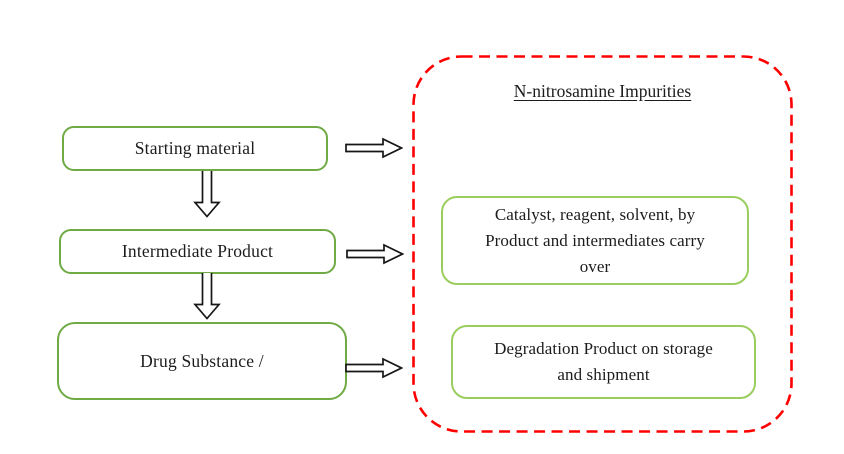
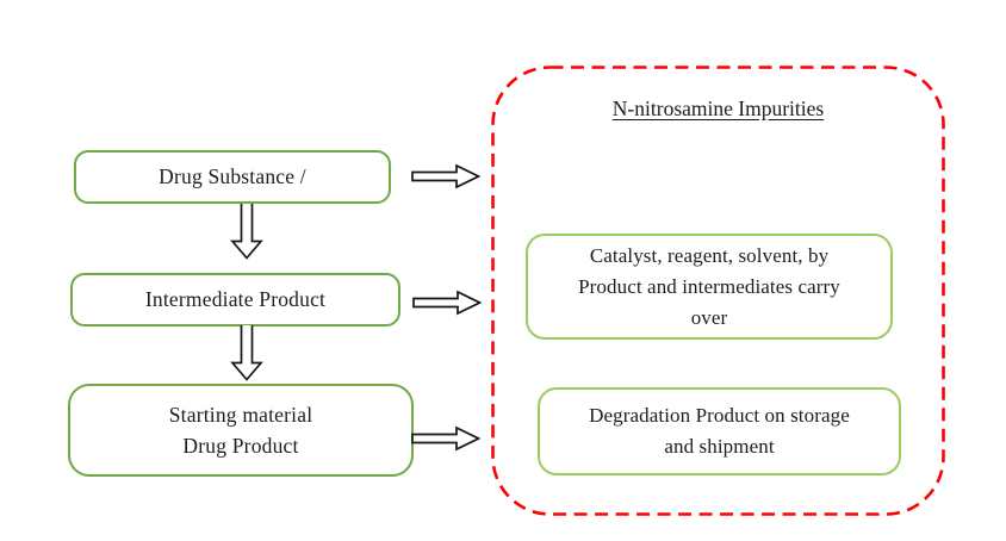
- Starting material
+ Drug Substance /
  Intermediate Product
- Drug Substance /
+ Starting material
+ Drug Product
  N-nitrosamine Impurities
  Catalyst, reagent, solvent, by
  Product and intermediates carry
  over
  Degradation Product on storage
  and shipment
